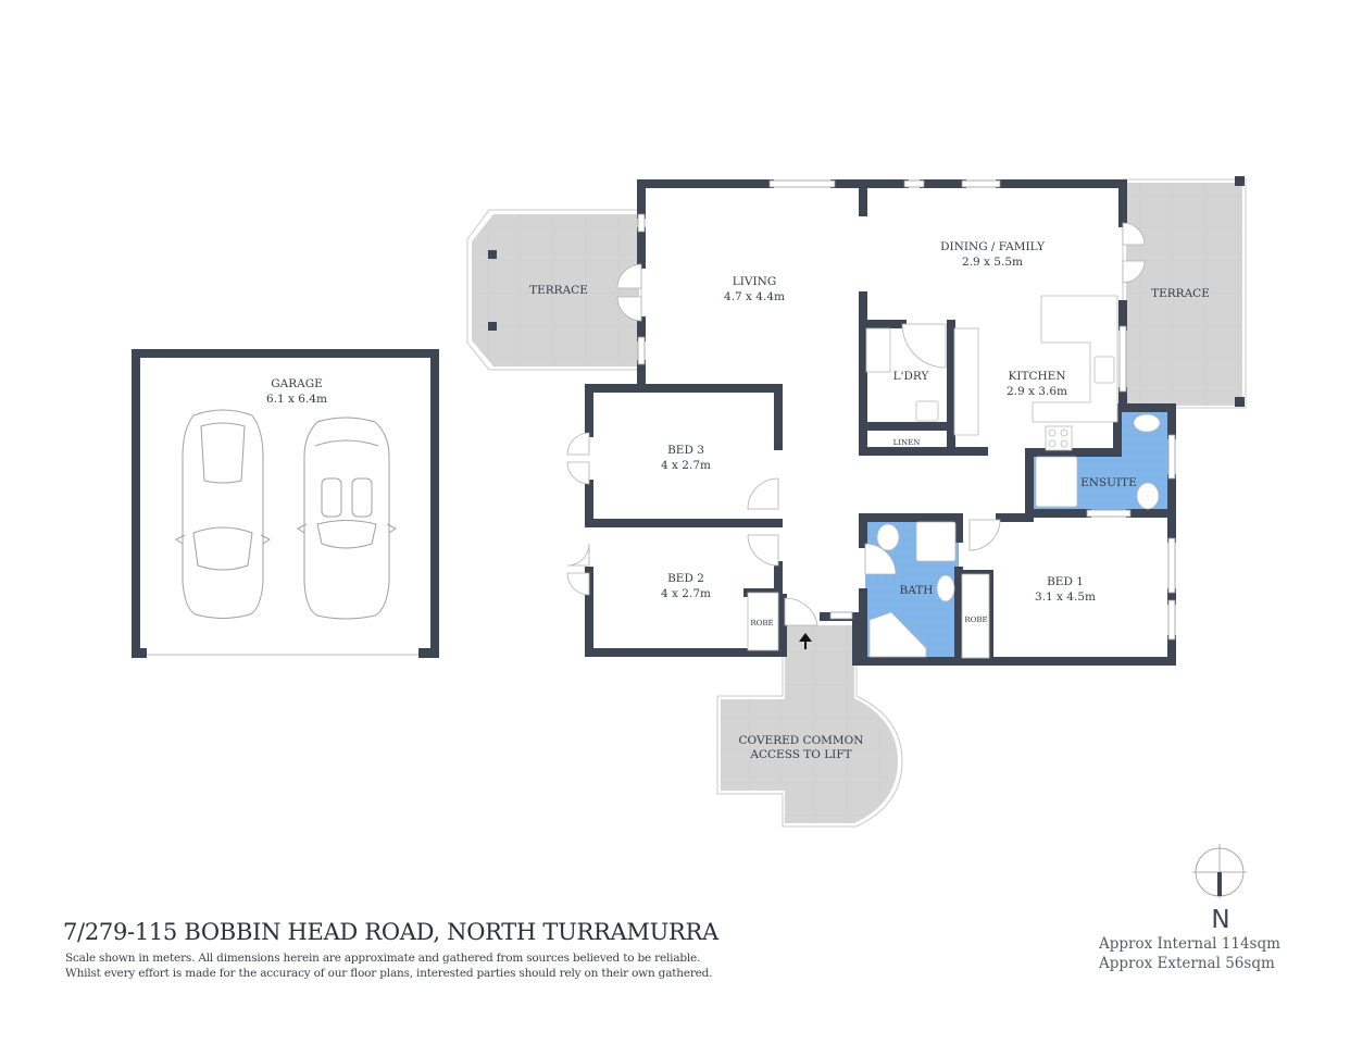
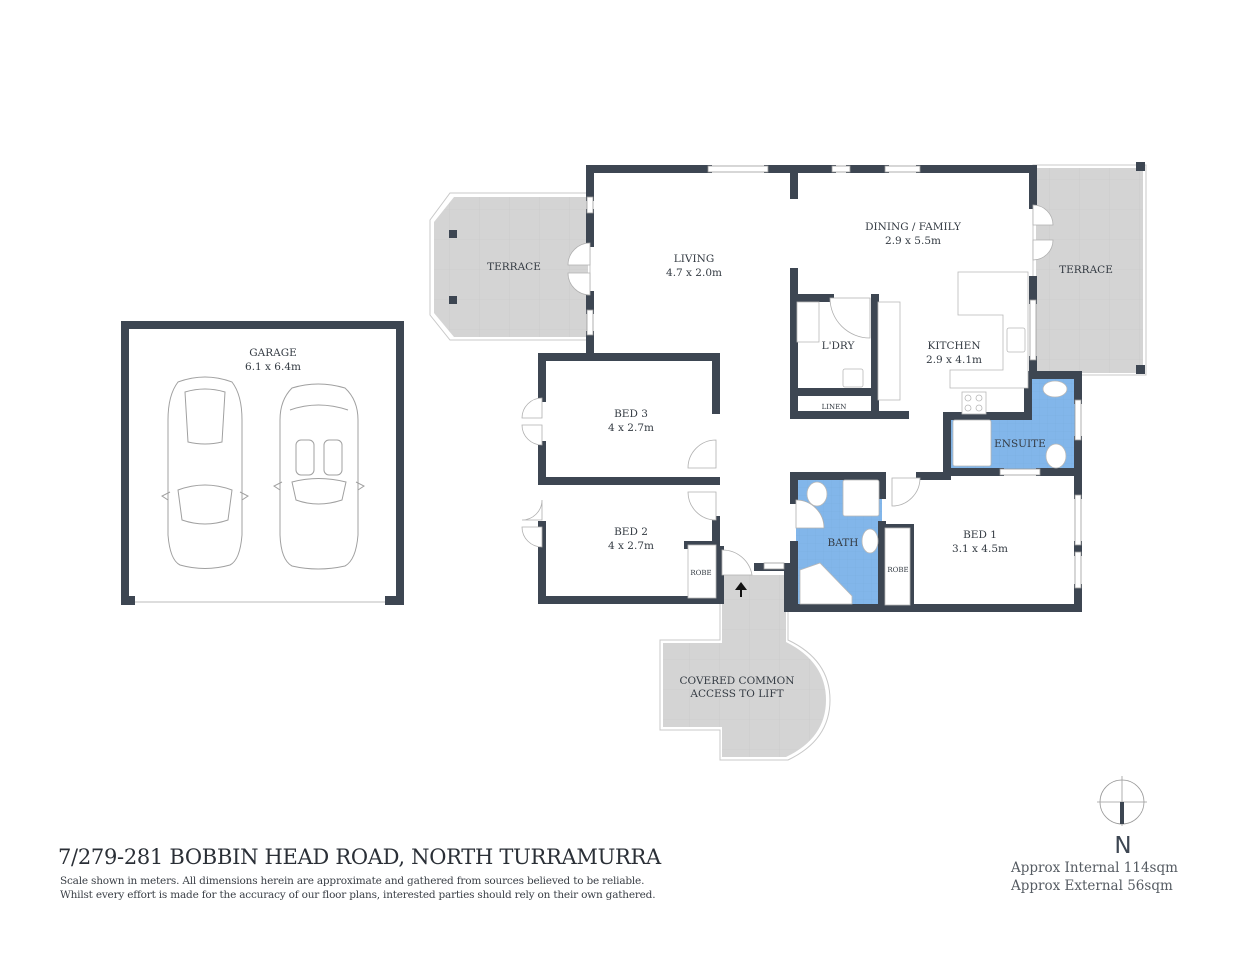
  GARAGE
  6.1 x 6.4m
  TERRACE
  TERRACE
  COVERED COMMON
  ACCESS TO LIFT
  LIVING
- 4.7 x 4.4m
+ 4.7 x 2.0m
  DINING / FAMILY
  2.9 x 5.5m
  L'DRY
  LINEN
  KITCHEN
- 2.9 x 3.6m
+ 2.9 x 4.1m
  ENSUITE
  BED 3
  4 x 2.7m
  BED 2
  4 x 2.7m
  ROBE
  BATH
  ROBE
  BED 1
  3.1 x 4.5m
  N
- 7/279-115 BOBBIN HEAD ROAD, NORTH TURRAMURRA
+ 7/279-281 BOBBIN HEAD ROAD, NORTH TURRAMURRA
  Scale shown in meters. All dimensions herein are approximate and gathered from sources believed to be reliable.
  Whilst every effort is made for the accuracy of our floor plans, interested parties should rely on their own gathered.
  Approx Internal 114sqm
  Approx External 56sqm
